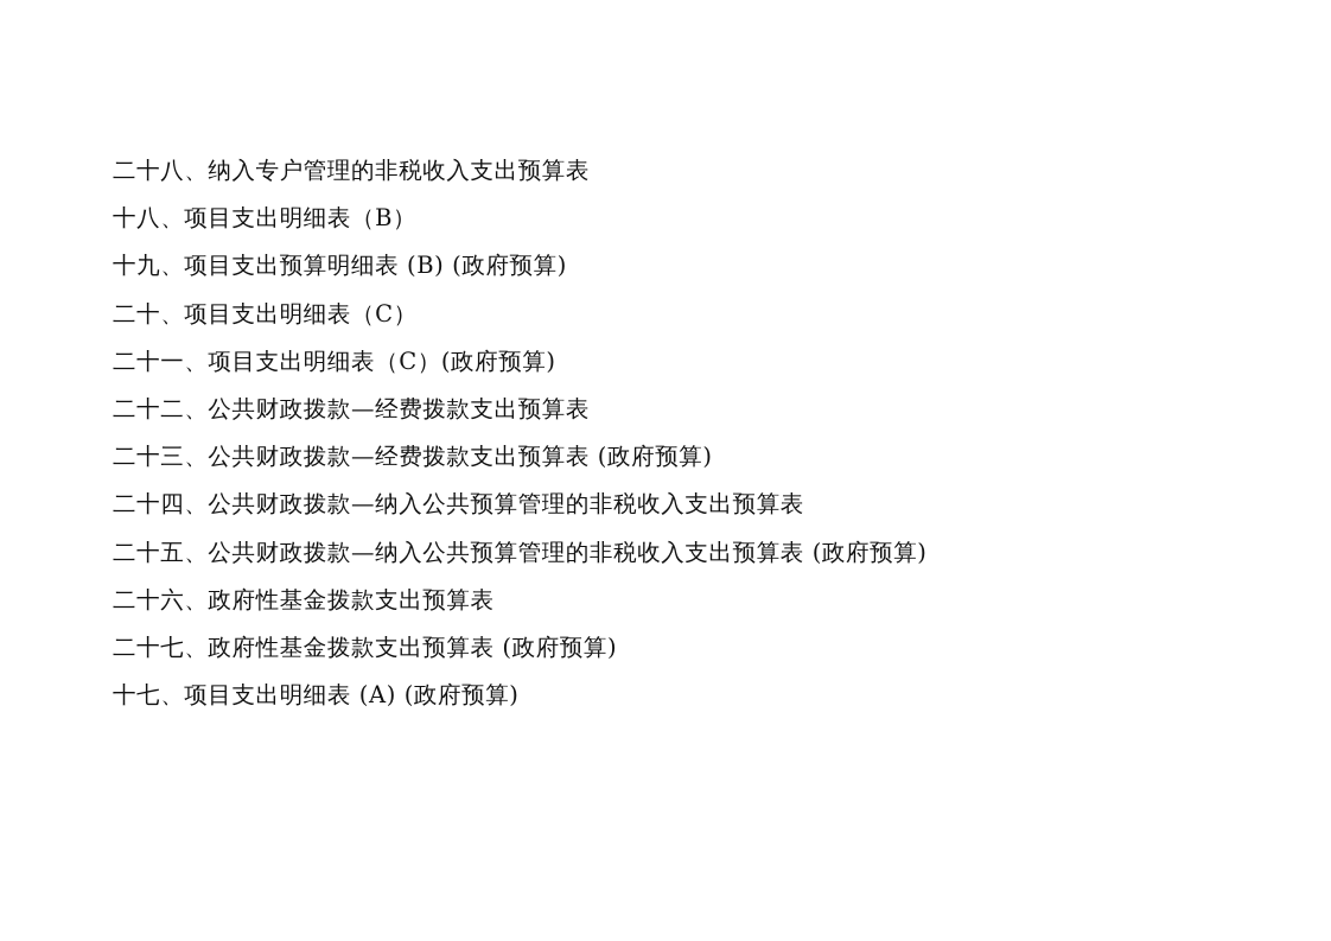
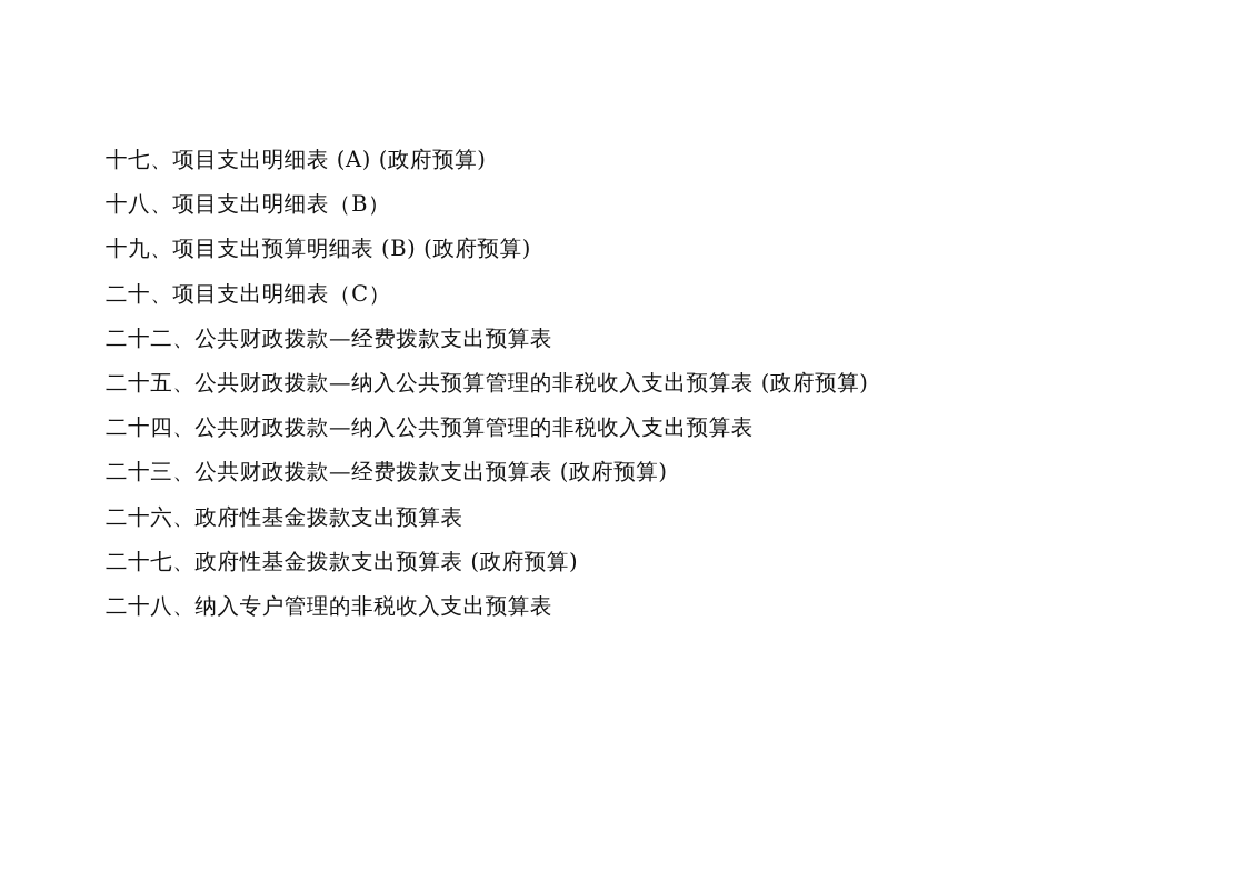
- 二十八、纳入专户管理的非税收入支出预算表
+ 十七、项目支出明细表 (A) (政府预算)
  十八、项目支出明细表（B）
  十九、项目支出预算明细表 (B) (政府预算)
  二十、项目支出明细表（C）
- 二十一、项目支出明细表（C）(政府预算)
  二十二、公共财政拨款—经费拨款支出预算表
- 二十三、公共财政拨款—经费拨款支出预算表 (政府预算)
+ 二十五、公共财政拨款—纳入公共预算管理的非税收入支出预算表 (政府预算)
  二十四、公共财政拨款—纳入公共预算管理的非税收入支出预算表
- 二十五、公共财政拨款—纳入公共预算管理的非税收入支出预算表 (政府预算)
+ 二十三、公共财政拨款—经费拨款支出预算表 (政府预算)
  二十六、政府性基金拨款支出预算表
  二十七、政府性基金拨款支出预算表 (政府预算)
- 十七、项目支出明细表 (A) (政府预算)
+ 二十八、纳入专户管理的非税收入支出预算表
